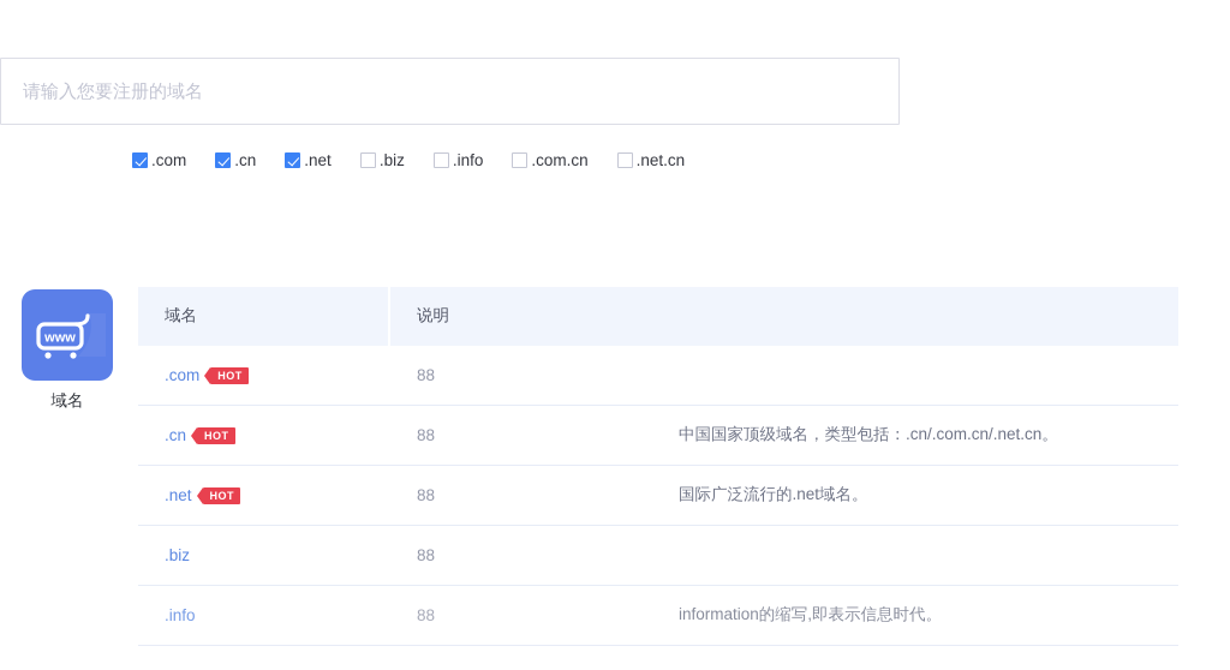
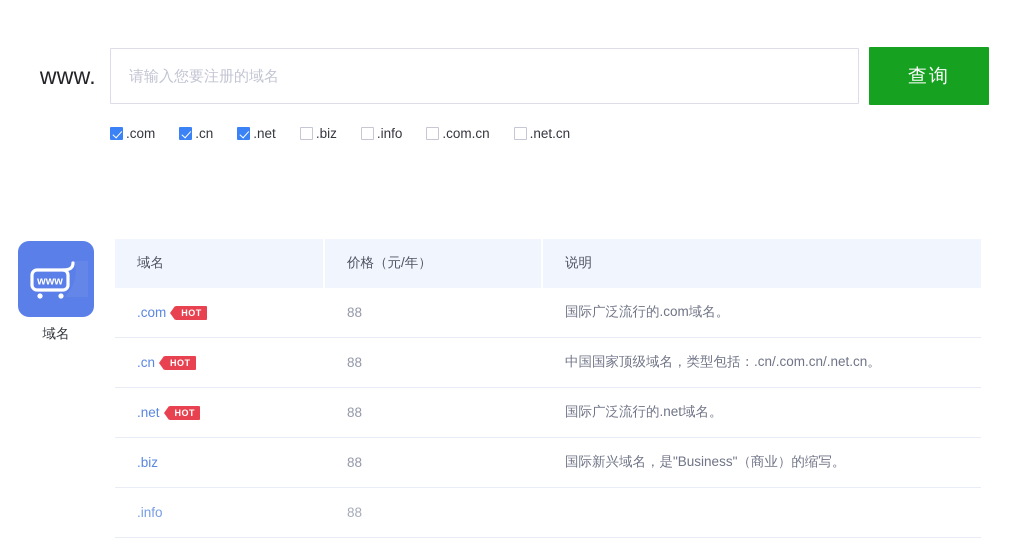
+ www.
  请输入您要注册的域名
+ 查询
  .com
  .cn
  .net
  .biz
  .info
  .com.cn
  .net.cn
  www
  域名
  域名
+ 价格（元/年）
  说明
  .com
  HOT
  88
+ 国际广泛流行的.com域名。
  .cn
  HOT
  88
  中国国家顶级域名，类型包括：.cn/.com.cn/.net.cn。
  .net
  HOT
  88
  国际广泛流行的.net域名。
  .biz
  88
+ 国际新兴域名，是"Business"（商业）的缩写。
  .info
  88
- information的缩写,即表示信息时代。
